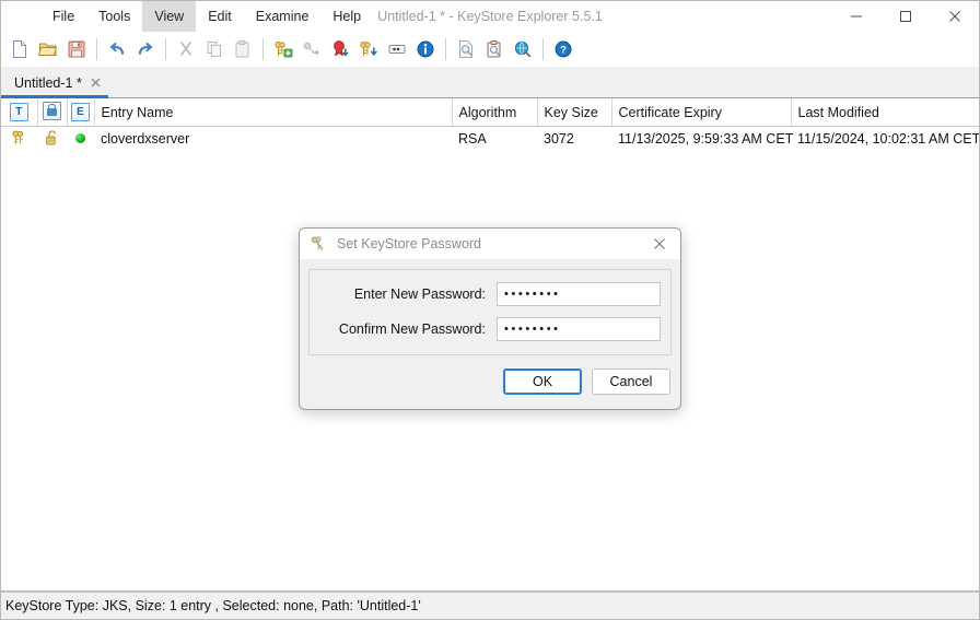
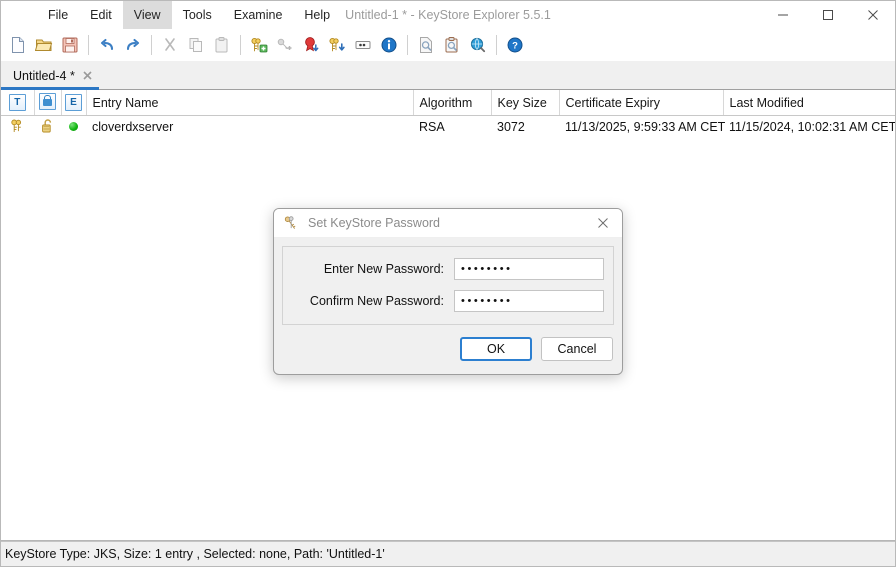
  Untitled-1 * - KeyStore Explorer 5.5.1
  File
- Tools
+ Edit
  View
- Edit
+ Tools
  Examine
  Help
  ?
- Untitled-1 *
+ Untitled-4 *
  T		E	Entry Name	Algorithm	Key Size	Certificate Expiry	Last Modified
  			cloverdxserver	RSA	3072	11/13/2025, 9:59:33 AM CET	11/15/2024, 10:02:31 AM CET
  KeyStore Type: JKS, Size: 1 entry , Selected: none, Path: 'Untitled-1'
  Set KeyStore Password
  Enter New Password:
  ••••••••
  Confirm New Password:
  ••••••••
  OK
  Cancel
